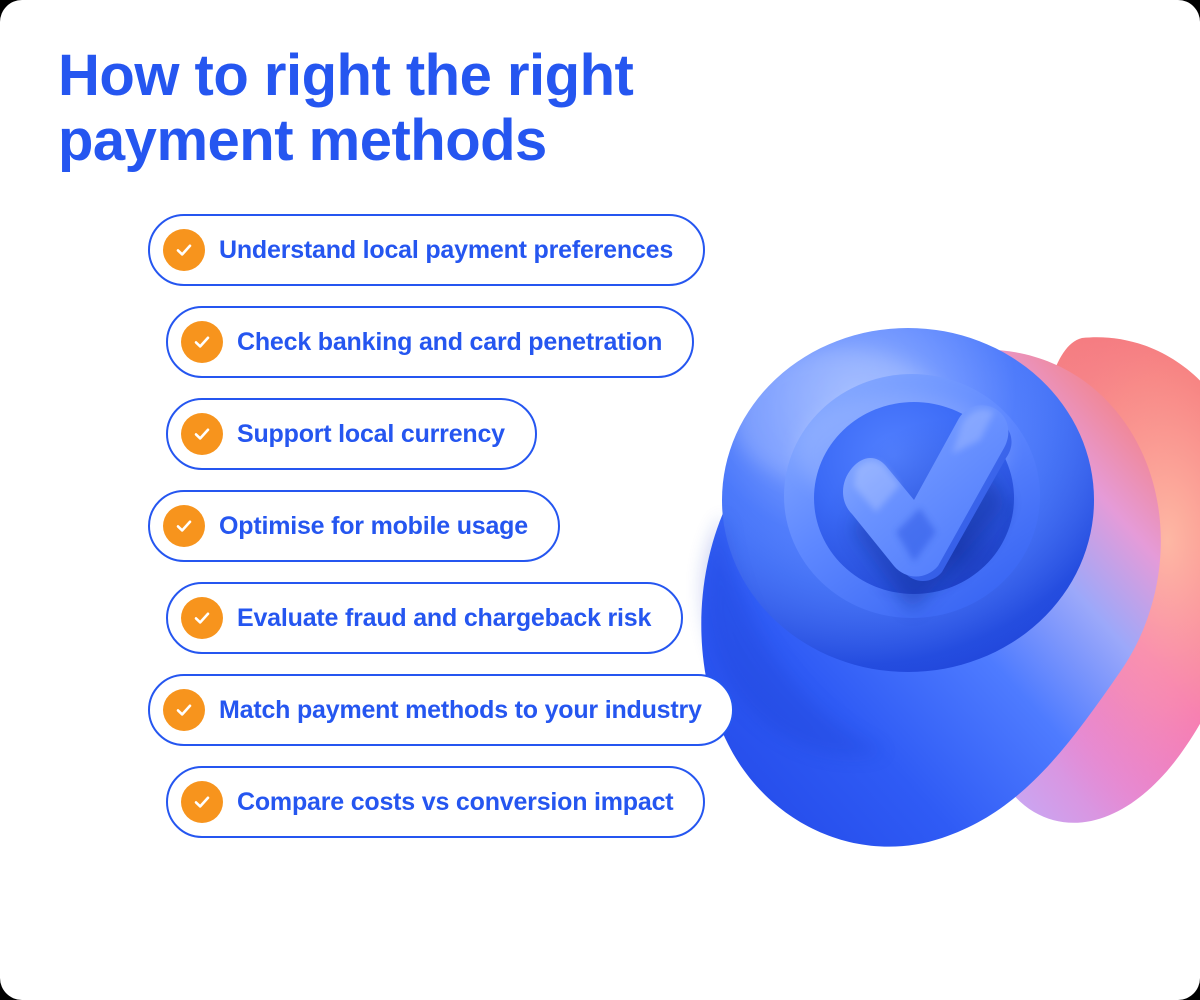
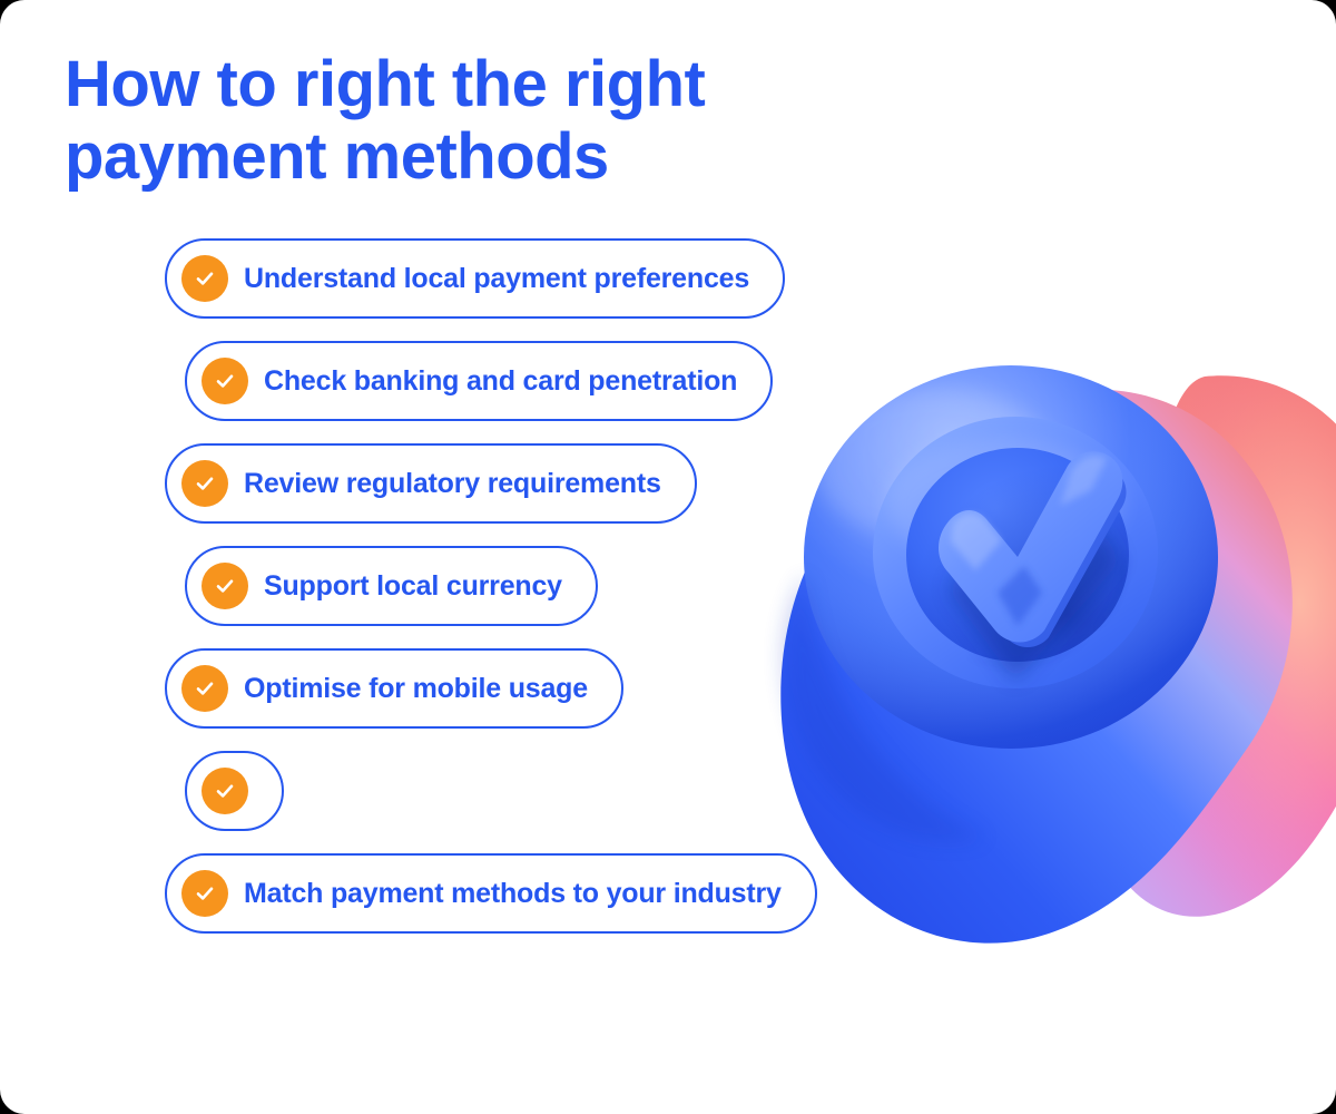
  How to right the right payment methods
  Understand local payment preferences
  Check banking and card penetration
+ Review regulatory requirements
  Support local currency
  Optimise for mobile usage
- Evaluate fraud and chargeback risk
  Match payment methods to your industry
- Compare costs vs conversion impact
